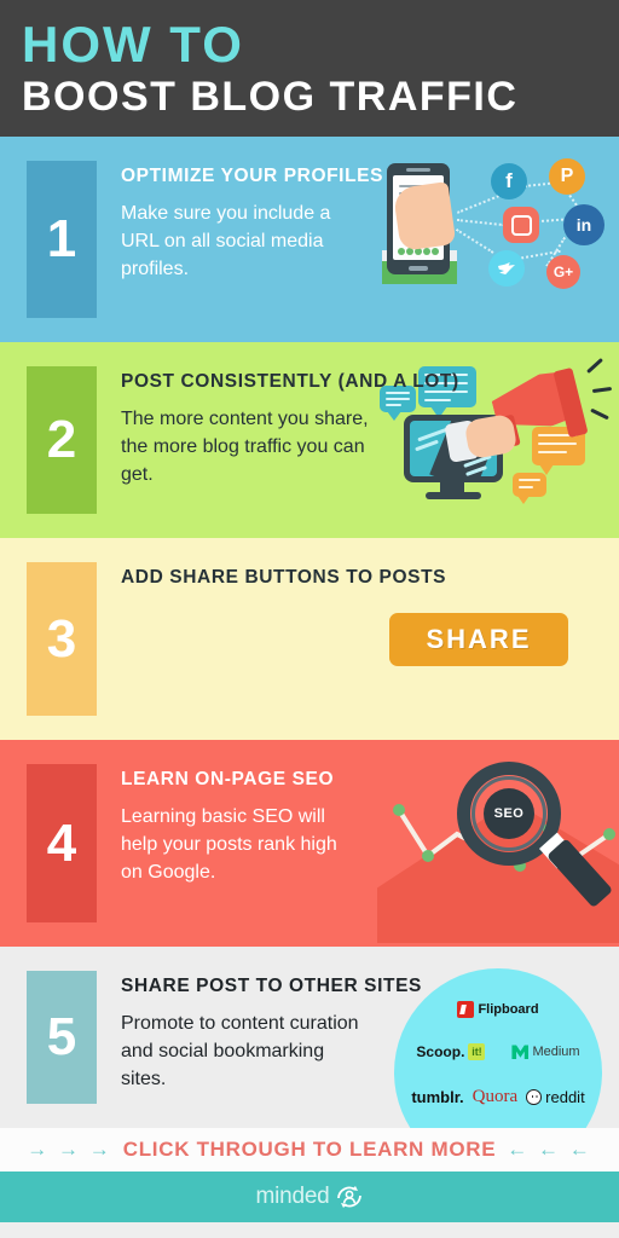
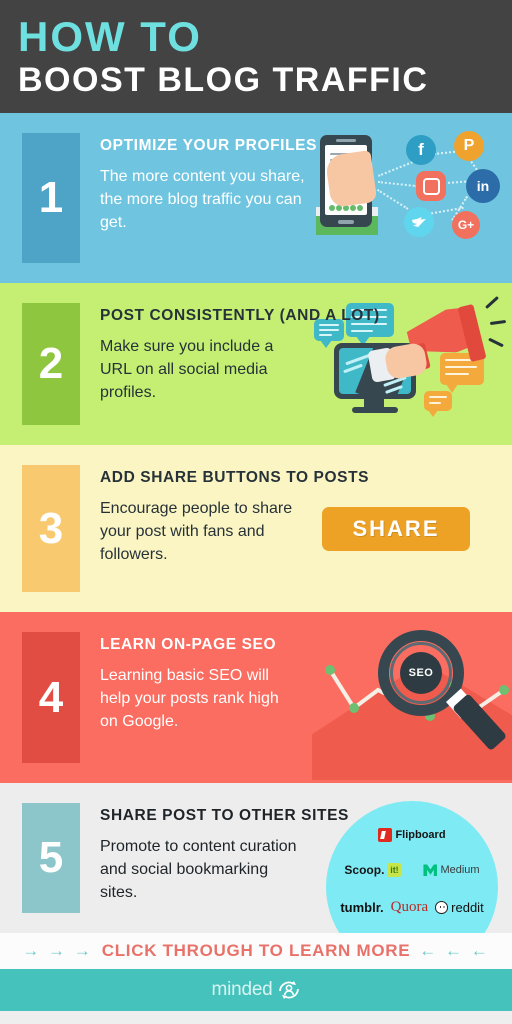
  HOW TO
  BOOST BLOG TRAFFIC
  1
  OPTIMIZE YOUR PROFILES
- Make sure you include a URL on all social media profiles.
+ The more content you share, the more blog traffic you can get.
  f
  P
  in
  G+
  2
  POST CONSISTENTLY (AND A LOT)
- The more content you share, the more blog traffic you can get.
+ Make sure you include a URL on all social media profiles.
  3
  ADD SHARE BUTTONS TO POSTS
+ Encourage people to share your post with fans and followers.
  SHARE
  4
  LEARN ON-PAGE SEO
  Learning basic SEO will help your posts rank high on Google.
  SEO
  5
  SHARE POST TO OTHER SITES
  Promote to content curation and social bookmarking sites.
  Flipboard
  Scoop.
  it!
  Medium
  tumblr.
  Quora
  reddit
  → → →
  CLICK THROUGH TO LEARN MORE
  ← ← ←
  minded
